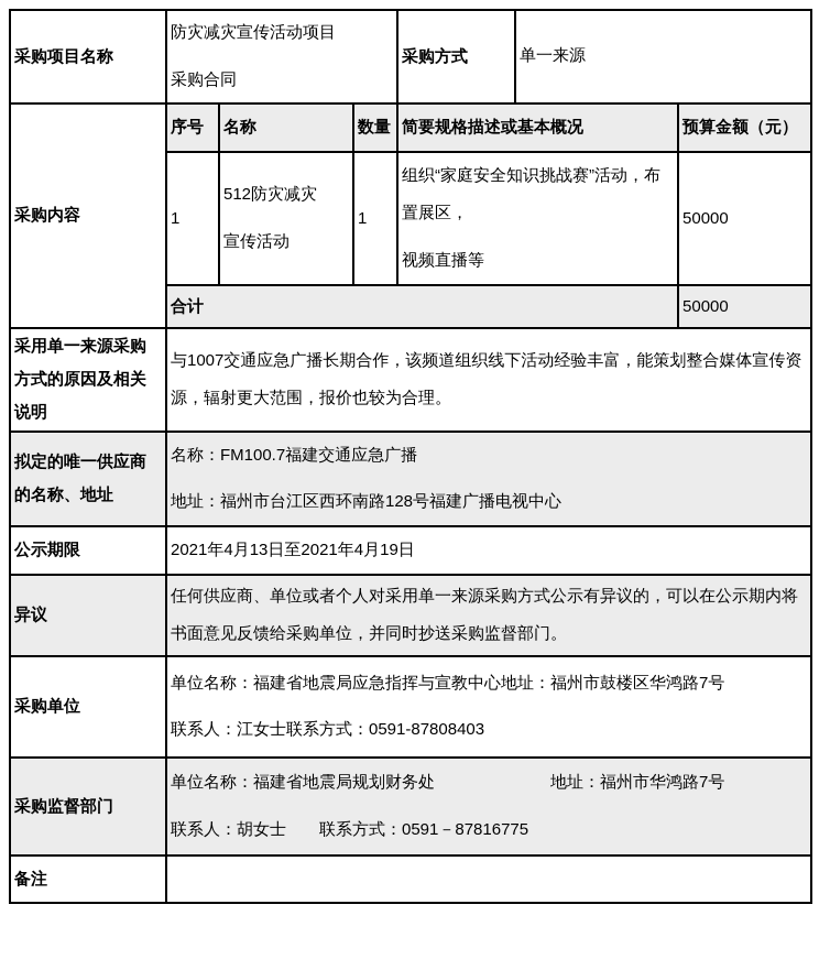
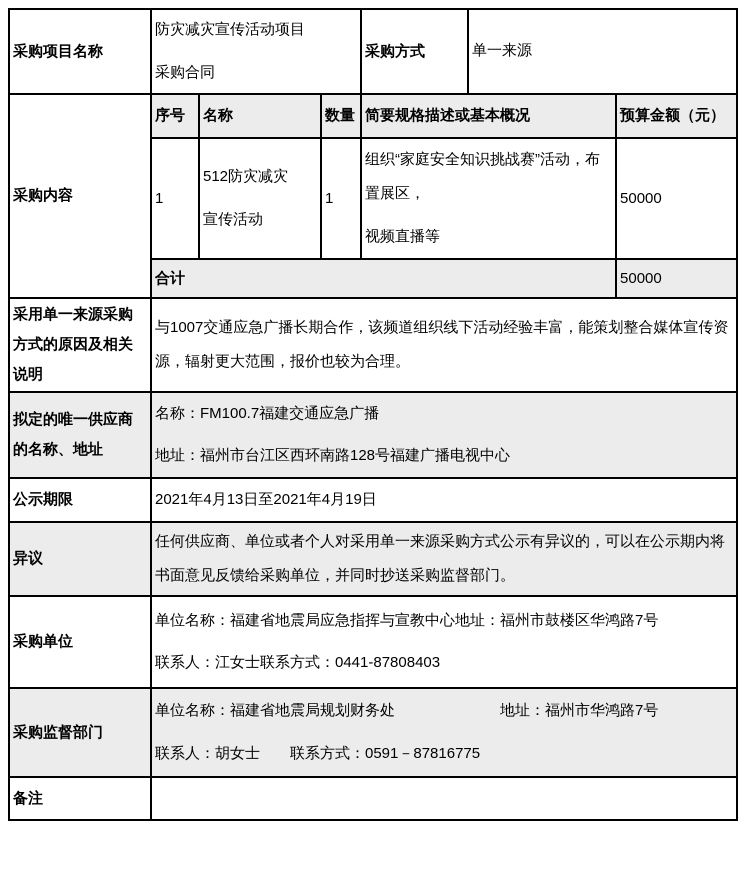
  采购项目名称	防灾减灾宣传活动项目 采购合同	采购方式	单一来源
  采购内容	序号	名称	数量	简要规格描述或基本概况	预算金额（元）
  1	512防灾减灾 宣传活动	1	组织“家庭安全知识挑战赛”活动，布置展区， 视频直播等	50000
  合计	50000
  采用单一来源采购方式的原因及相关说明	与1007交通应急广播长期合作，该频道组织线下活动经验丰富，能策划整合媒体宣传资源，辐射更大范围，报价也较为合理。
  拟定的唯一供应商的名称、地址	名称：FM100.7福建交通应急广播 地址：福州市台江区西环南路128号福建广播电视中心
  公示期限	2021年4月13日至2021年4月19日
  异议	任何供应商、单位或者个人对采用单一来源采购方式公示有异议的，可以在公示期内将书面意见反馈给采购单位，并同时抄送采购监督部门。
- 采购单位	单位名称：福建省地震局应急指挥与宣教中心地址：福州市鼓楼区华鸿路7号 联系人：江女士联系方式：0591-87808403
+ 采购单位	单位名称：福建省地震局应急指挥与宣教中心地址：福州市鼓楼区华鸿路7号 联系人：江女士联系方式：0441-87808403
  采购监督部门	单位名称：福建省地震局规划财务处 地址：福州市华鸿路7号 联系人：胡女士 联系方式：0591－87816775
  备注
